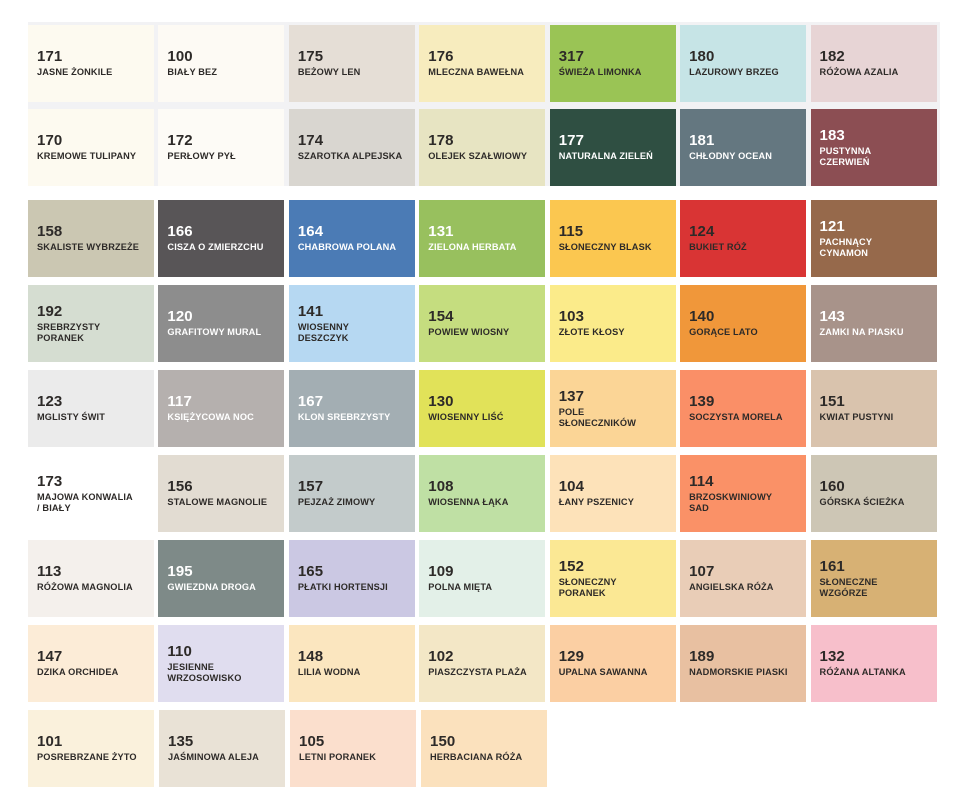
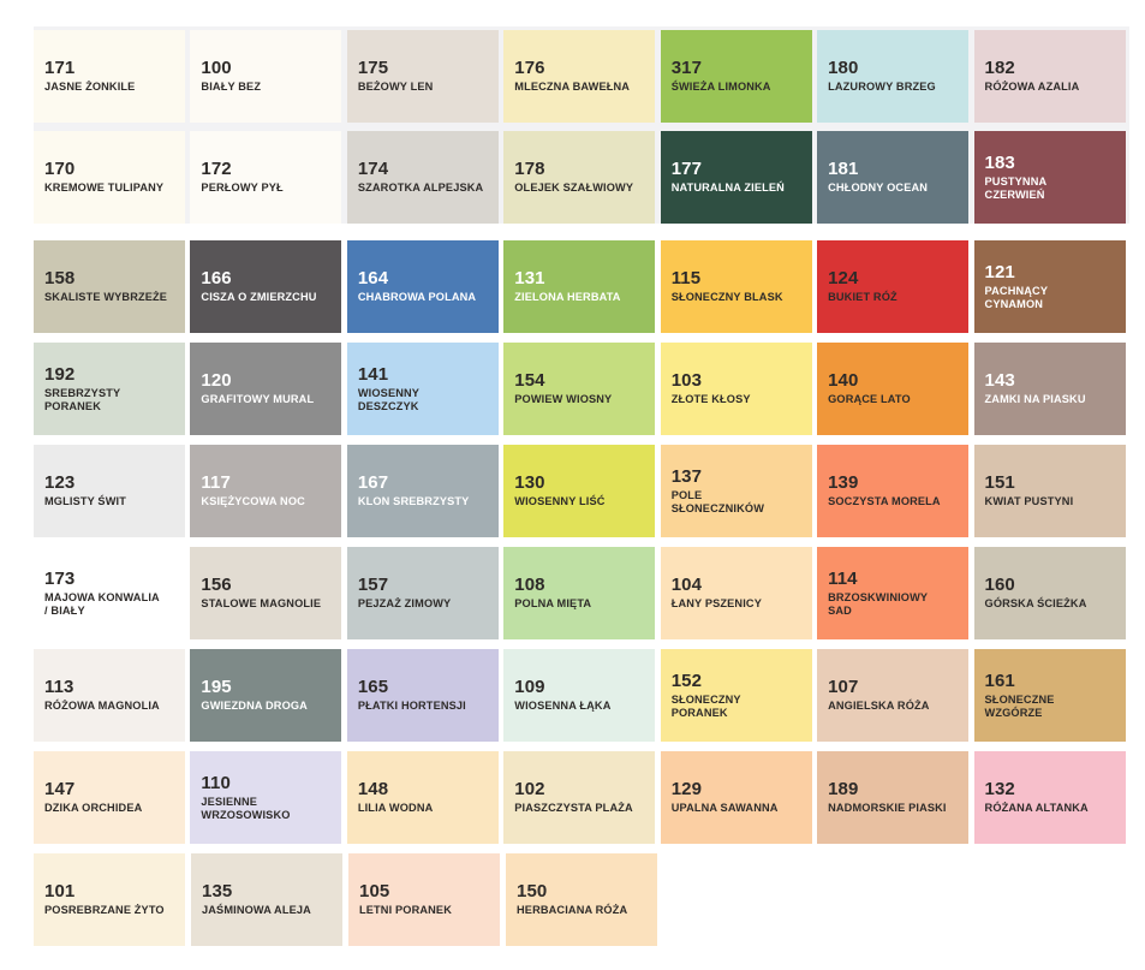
  171
  JASNE ŻONKILE
  100
  BIAŁY BEZ
  175
  BEŻOWY LEN
  176
  MLECZNA BAWEŁNA
  317
  ŚWIEŻA LIMONKA
  180
  LAZUROWY BRZEG
  182
  RÓŻOWA AZALIA
  170
  KREMOWE TULIPANY
  172
  PERŁOWY PYŁ
  174
  SZAROTKA ALPEJSKA
  178
  OLEJEK SZAŁWIOWY
  177
  NATURALNA ZIELEŃ
  181
  CHŁODNY OCEAN
  183
  PUSTYNNA
  CZERWIEŃ
  158
  SKALISTE WYBRZEŻE
  166
  CISZA O ZMIERZCHU
  164
  CHABROWA POLANA
  131
  ZIELONA HERBATA
  115
  SŁONECZNY BLASK
  124
  BUKIET RÓŻ
  121
  PACHNĄCY
  CYNAMON
  192
  SREBRZYSTY
  PORANEK
  120
  GRAFITOWY MURAL
  141
  WIOSENNY
  DESZCZYK
  154
  POWIEW WIOSNY
  103
  ZŁOTE KŁOSY
  140
  GORĄCE LATO
  143
  ZAMKI NA PIASKU
  123
  MGLISTY ŚWIT
  117
  KSIĘŻYCOWA NOC
  167
  KLON SREBRZYSTY
  130
  WIOSENNY LIŚĆ
  137
  POLE
  SŁONECZNIKÓW
  139
  SOCZYSTA MORELA
  151
  KWIAT PUSTYNI
  173
  MAJOWA KONWALIA
  / BIAŁY
  156
  STALOWE MAGNOLIE
  157
  PEJZAŻ ZIMOWY
  108
- WIOSENNA ŁĄKA
+ POLNA MIĘTA
  104
  ŁANY PSZENICY
  114
  BRZOSKWINIOWY
  SAD
  160
  GÓRSKA ŚCIEŻKA
  113
  RÓŻOWA MAGNOLIA
  195
  GWIEZDNA DROGA
  165
  PŁATKI HORTENSJI
  109
- POLNA MIĘTA
+ WIOSENNA ŁĄKA
  152
  SŁONECZNY
  PORANEK
  107
  ANGIELSKA RÓŻA
  161
  SŁONECZNE
  WZGÓRZE
  147
  DZIKA ORCHIDEA
  110
  JESIENNE
  WRZOSOWISKO
  148
  LILIA WODNA
  102
  PIASZCZYSTA PLAŻA
  129
  UPALNA SAWANNA
  189
  NADMORSKIE PIASKI
  132
  RÓŻANA ALTANKA
  101
  POSREBRZANE ŻYTO
  135
  JAŚMINOWA ALEJA
  105
  LETNI PORANEK
  150
  HERBACIANA RÓŻA
